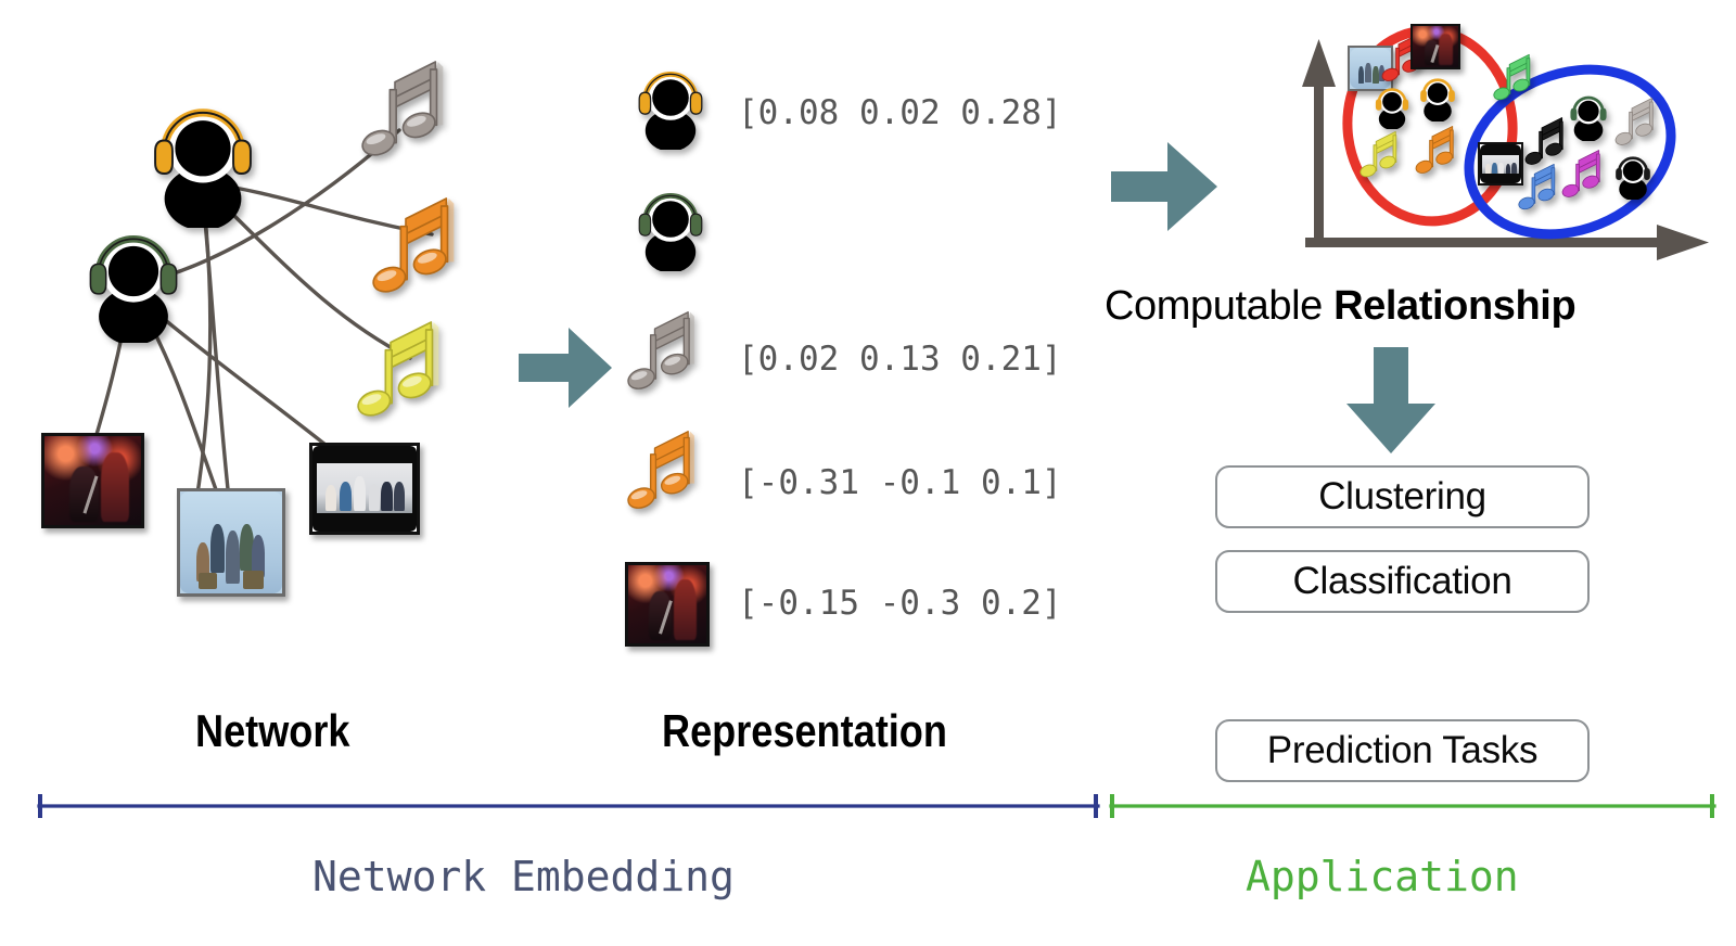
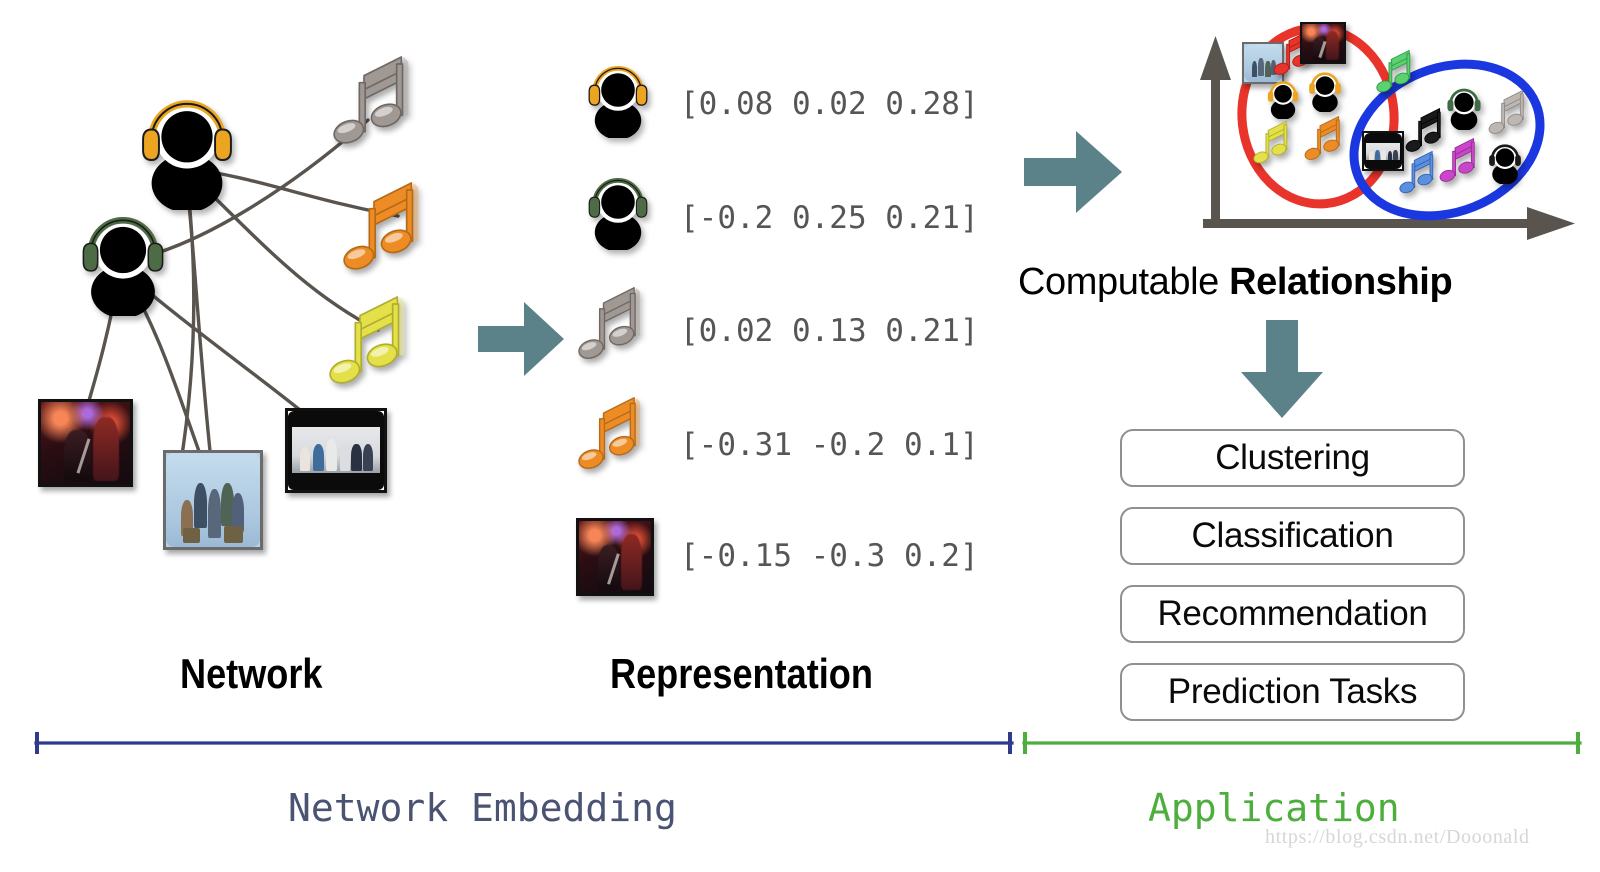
  [0.08 0.02 0.28]
+ [-0.2 0.25 0.21]
  [0.02 0.13 0.21]
- [-0.31 -0.1 0.1]
+ [-0.31 -0.2 0.1]
  [-0.15 -0.3 0.2]
  Computable Relationship
  Clustering
  Classification
+ Recommendation
  Prediction Tasks
  Network
  Representation
  Network Embedding
  Application
+ https://blog.csdn.net/Dooonald
